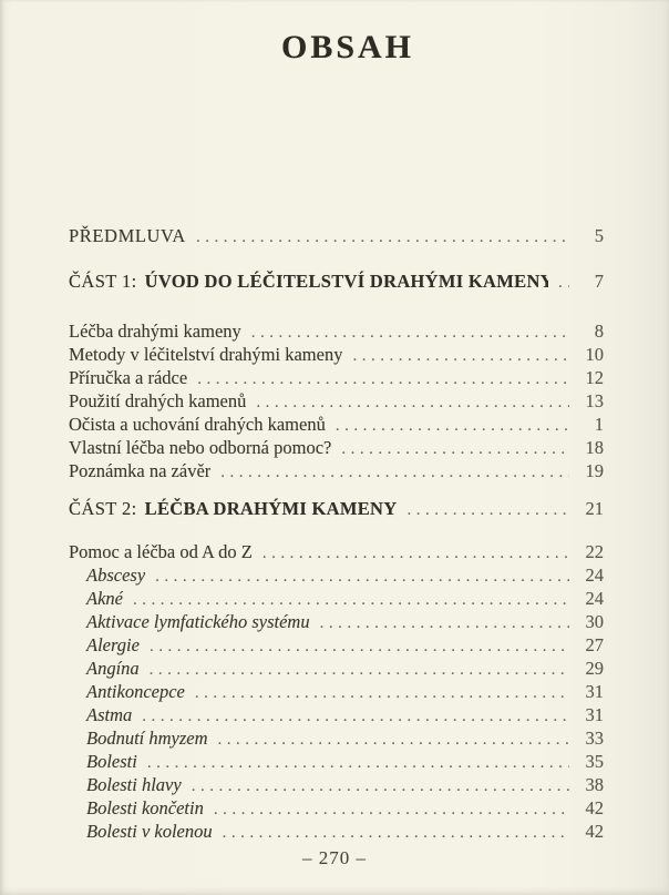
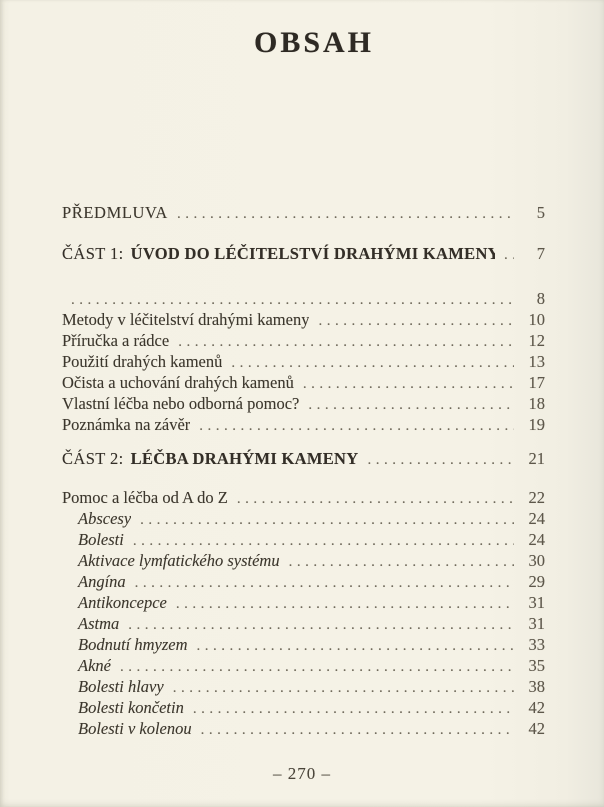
  OBSAH
  PŘEDMLUVA
  5
  ČÁST 1: ÚVOD DO LÉČITELSTVÍ DRAHÝMI KAMENY
  7
- Léčba drahými kameny
  8
  Metody v léčitelství drahými kameny
  10
  Příručka a rádce
  12
  Použití drahých kamenů
  13
  Očista a uchování drahých kamenů
- 1
+ 17
  Vlastní léčba nebo odborná pomoc?
  18
  Poznámka na závěr
  19
  ČÁST 2: LÉČBA DRAHÝMI KAMENY
  21
  Pomoc a léčba od A do Z
  22
  Abscesy
  24
- Akné
+ Bolesti
  24
  Aktivace lymfatického systému
  30
- Alergie
- 27
  Angína
  29
  Antikoncepce
  31
  Astma
  31
  Bodnutí hmyzem
  33
- Bolesti
+ Akné
  35
  Bolesti hlavy
  38
  Bolesti končetin
  42
  Bolesti v kolenou
  42
  – 270 –
